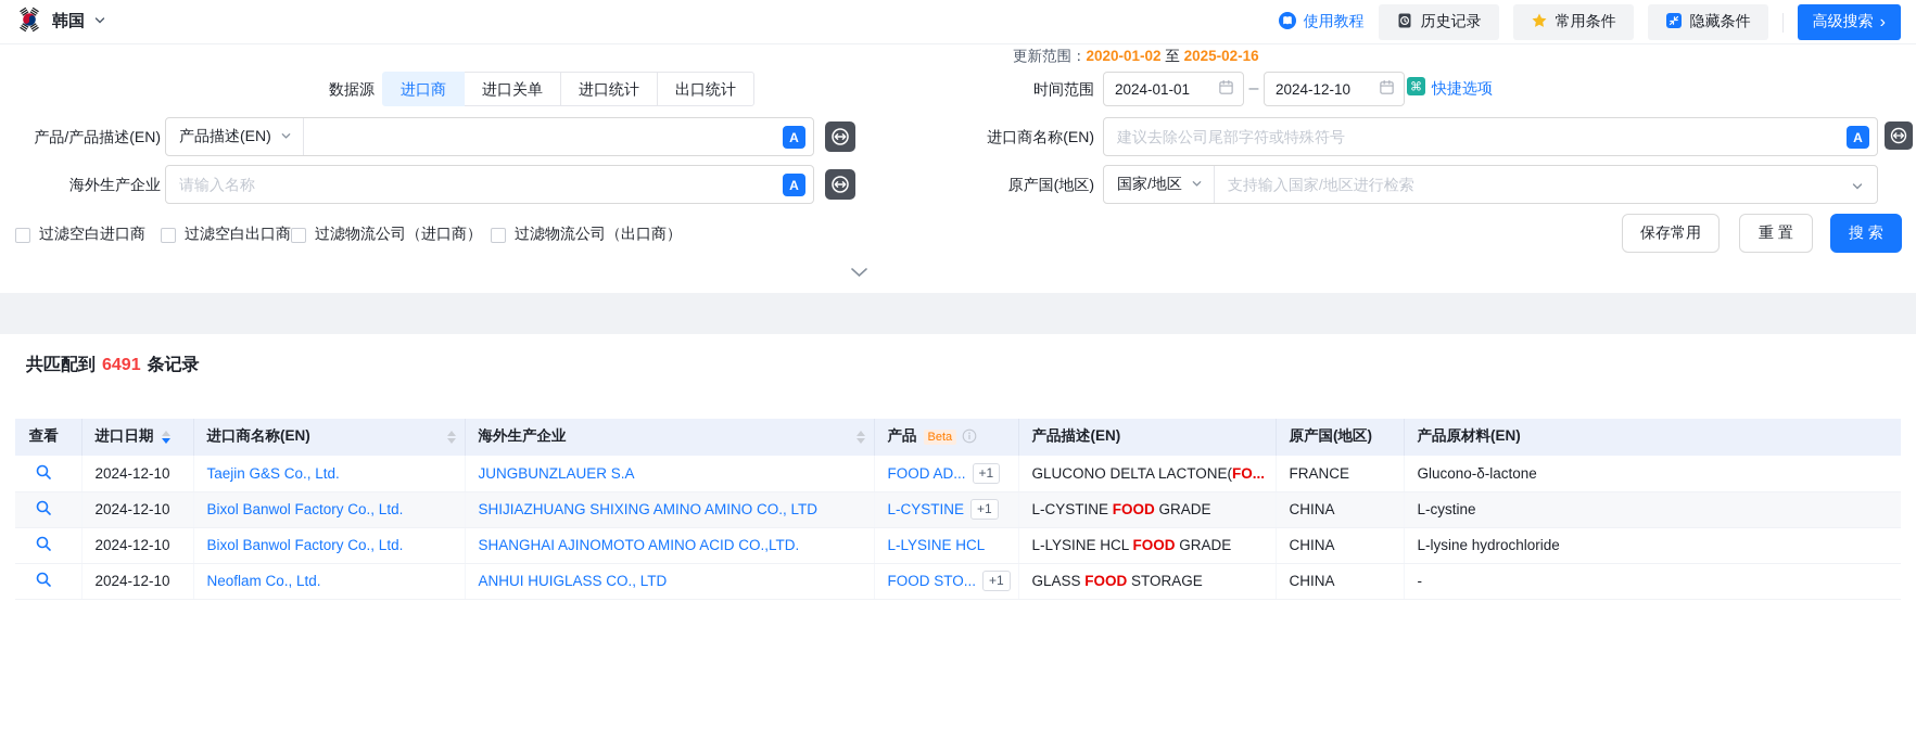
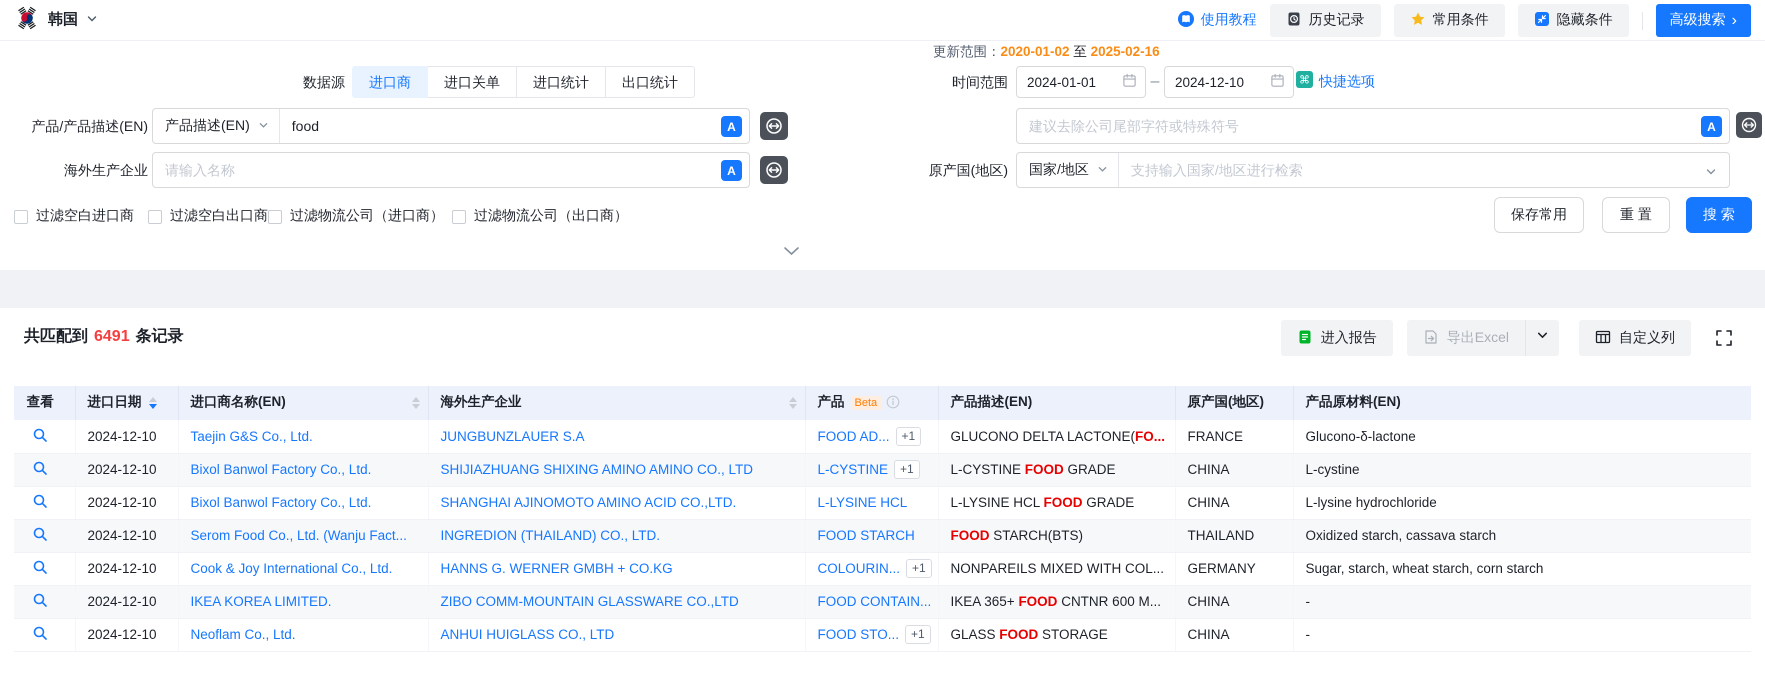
  韩国
  使用教程
  历史记录
  常用条件
  隐藏条件
  高级搜索
  ›
  更新范围：2020-01-02 至 2025-02-16
  数据源
  进口商
  进口关单
  进口统计
  出口统计
  时间范围
  2024-01-01
  –
  2024-12-10
  ⌘
  快捷选项
  产品/产品描述(EN)
  产品描述(EN)
+ food
  A
- 进口商名称(EN)
  建议去除公司尾部字符或特殊符号
  A
  海外生产企业
  请输入名称
  A
  原产国(地区)
  国家/地区
  支持输入国家/地区进行检索
  过滤空白进口商
  过滤空白出口商
  过滤物流公司（进口商）
  过滤物流公司（出口商）
  保存常用
  重 置
  搜 索
  共匹配到
  6491
  条记录
+ 进入报告
+ 导出Excel
+ 自定义列
  查看	进口日期	进口商名称(EN)	海外生产企业	产品 Beta	产品描述(EN)	原产国(地区)	产品原材料(EN)
  	2024-12-10	Taejin G&S Co., Ltd.	JUNGBUNZLAUER S.A	FOOD AD... +1	GLUCONO DELTA LACTONE(FO...	FRANCE	Glucono-δ-lactone
  	2024-12-10	Bixol Banwol Factory Co., Ltd.	SHIJIAZHUANG SHIXING AMINO AMINO CO., LTD	L-CYSTINE +1	L-CYSTINE FOOD GRADE	CHINA	L-cystine
  	2024-12-10	Bixol Banwol Factory Co., Ltd.	SHANGHAI AJINOMOTO AMINO ACID CO.,LTD.	L-LYSINE HCL	L-LYSINE HCL FOOD GRADE	CHINA	L-lysine hydrochloride
+ 	2024-12-10	Serom Food Co., Ltd. (Wanju Fact...	INGREDION (THAILAND) CO., LTD.	FOOD STARCH	FOOD STARCH(BTS)	THAILAND	Oxidized starch, cassava starch
+ 	2024-12-10	Cook & Joy International Co., Ltd.	HANNS G. WERNER GMBH + CO.KG	COLOURIN... +1	NONPAREILS MIXED WITH COL...	GERMANY	Sugar, starch, wheat starch, corn starch
+ 	2024-12-10	IKEA KOREA LIMITED.	ZIBO COMM-MOUNTAIN GLASSWARE CO.,LTD	FOOD CONTAIN...	IKEA 365+ FOOD CNTNR 600 M...	CHINA	-
  	2024-12-10	Neoflam Co., Ltd.	ANHUI HUIGLASS CO., LTD	FOOD STO... +1	GLASS FOOD STORAGE	CHINA	-
